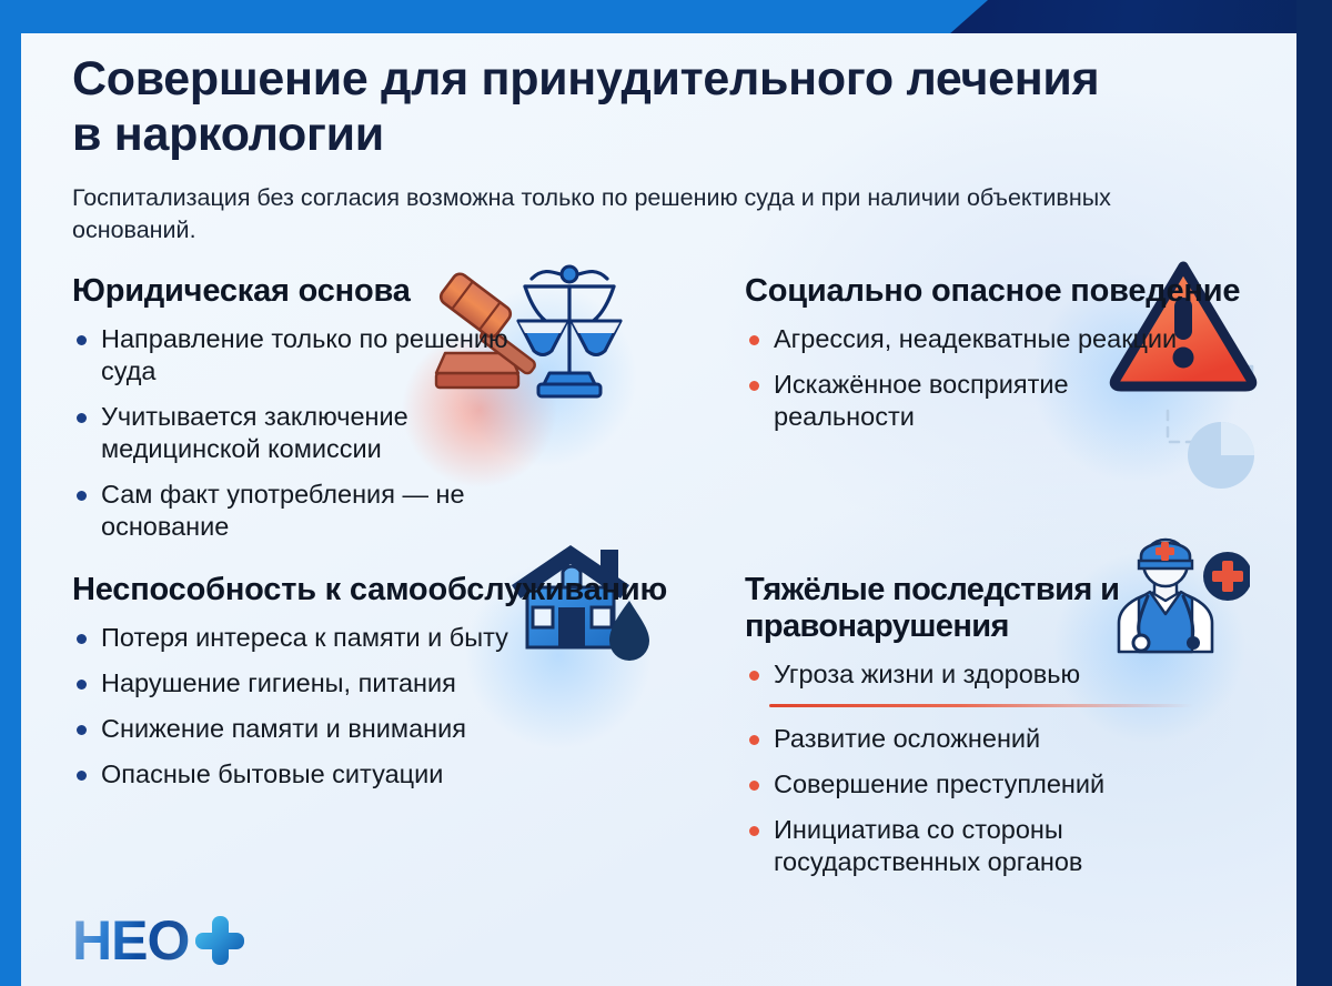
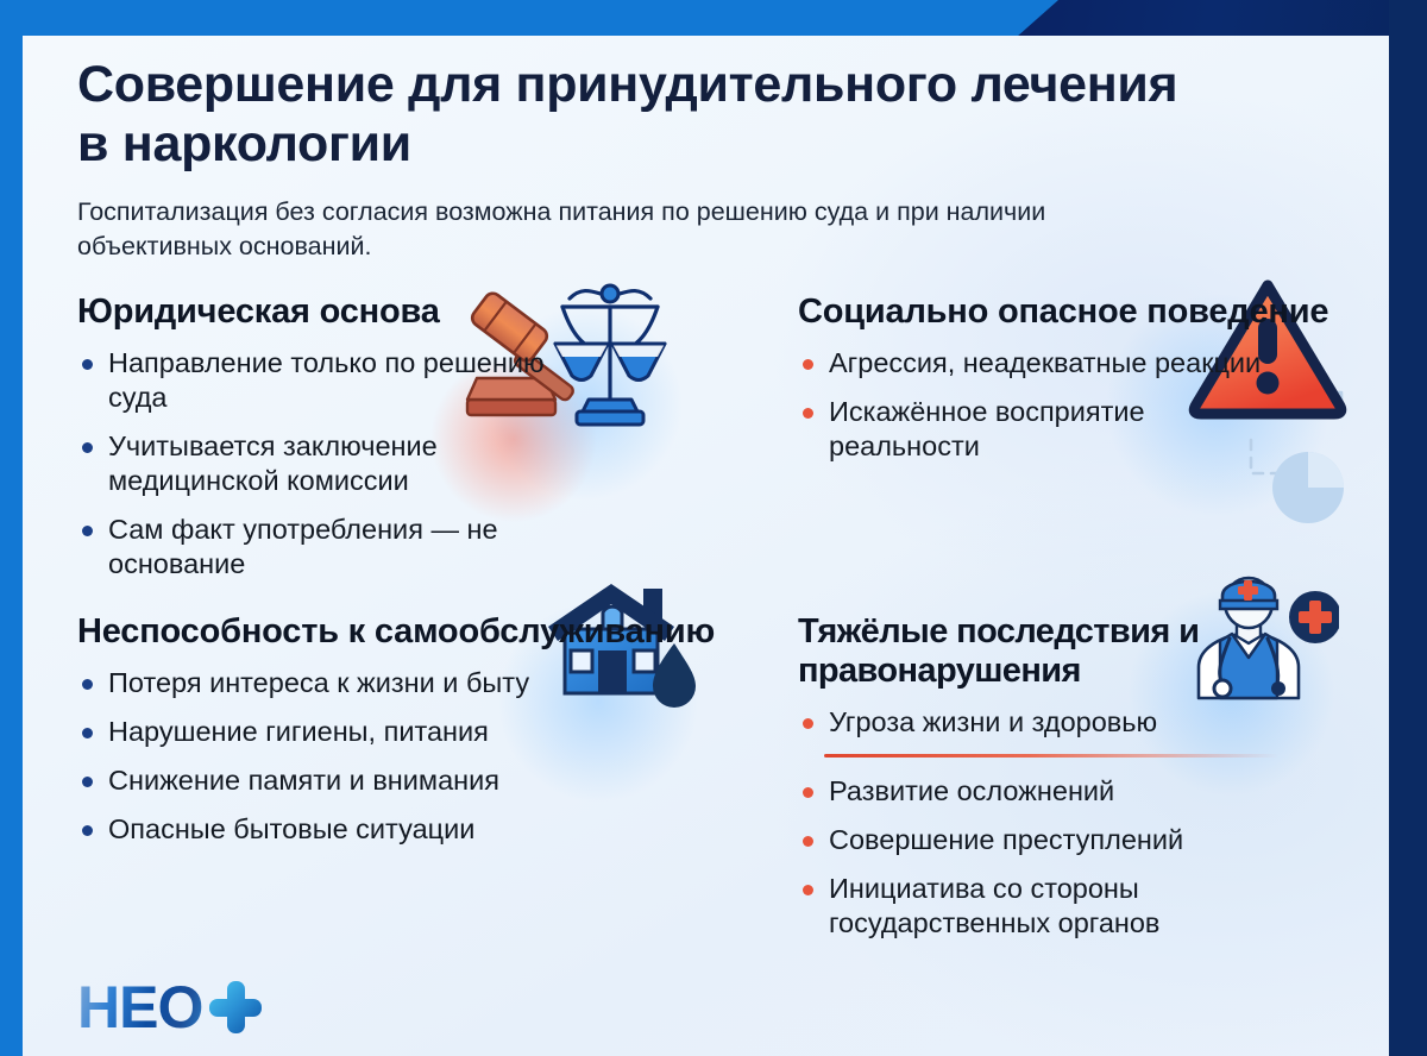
  Совершение для принудительного лечения в наркологии
- Госпитализация без согласия возможна только по решению суда и при наличии объективных оснований.
+ Госпитализация без согласия возможна питания по решению суда и при наличии объективных оснований.
  Юридическая основа
  Направление только по решению суда
  Учитывается заключение медицинской комиссии
  Сам факт употребления — не основание
  Социально опасное поведение
  Агрессия, неадекватные реакции
  Искажённое восприятие реальности
  Неспособность к самообслуживанию
- Потеря интереса к памяти и быту
+ Потеря интереса к жизни и быту
  Нарушение гигиены, питания
  Снижение памяти и внимания
  Опасные бытовые ситуации
  Тяжёлые последствия и правонарушения
  Угроза жизни и здоровью
  Развитие осложнений
  Совершение преступлений
  Инициатива со стороны государственных органов
  НЕО
